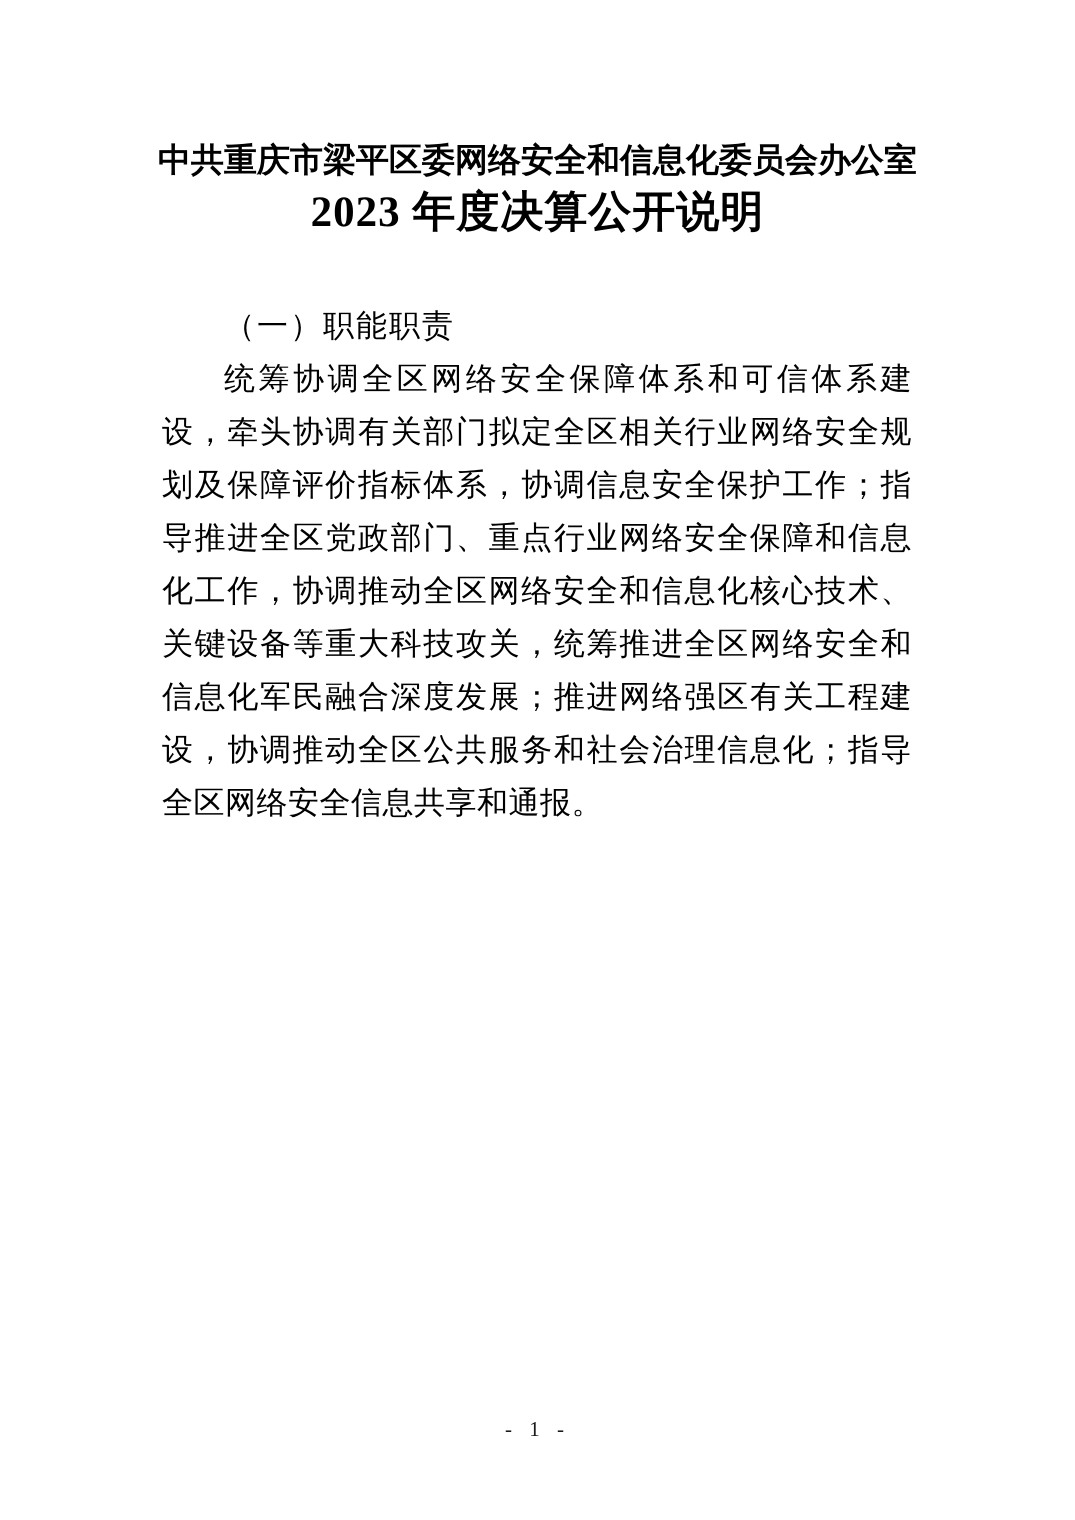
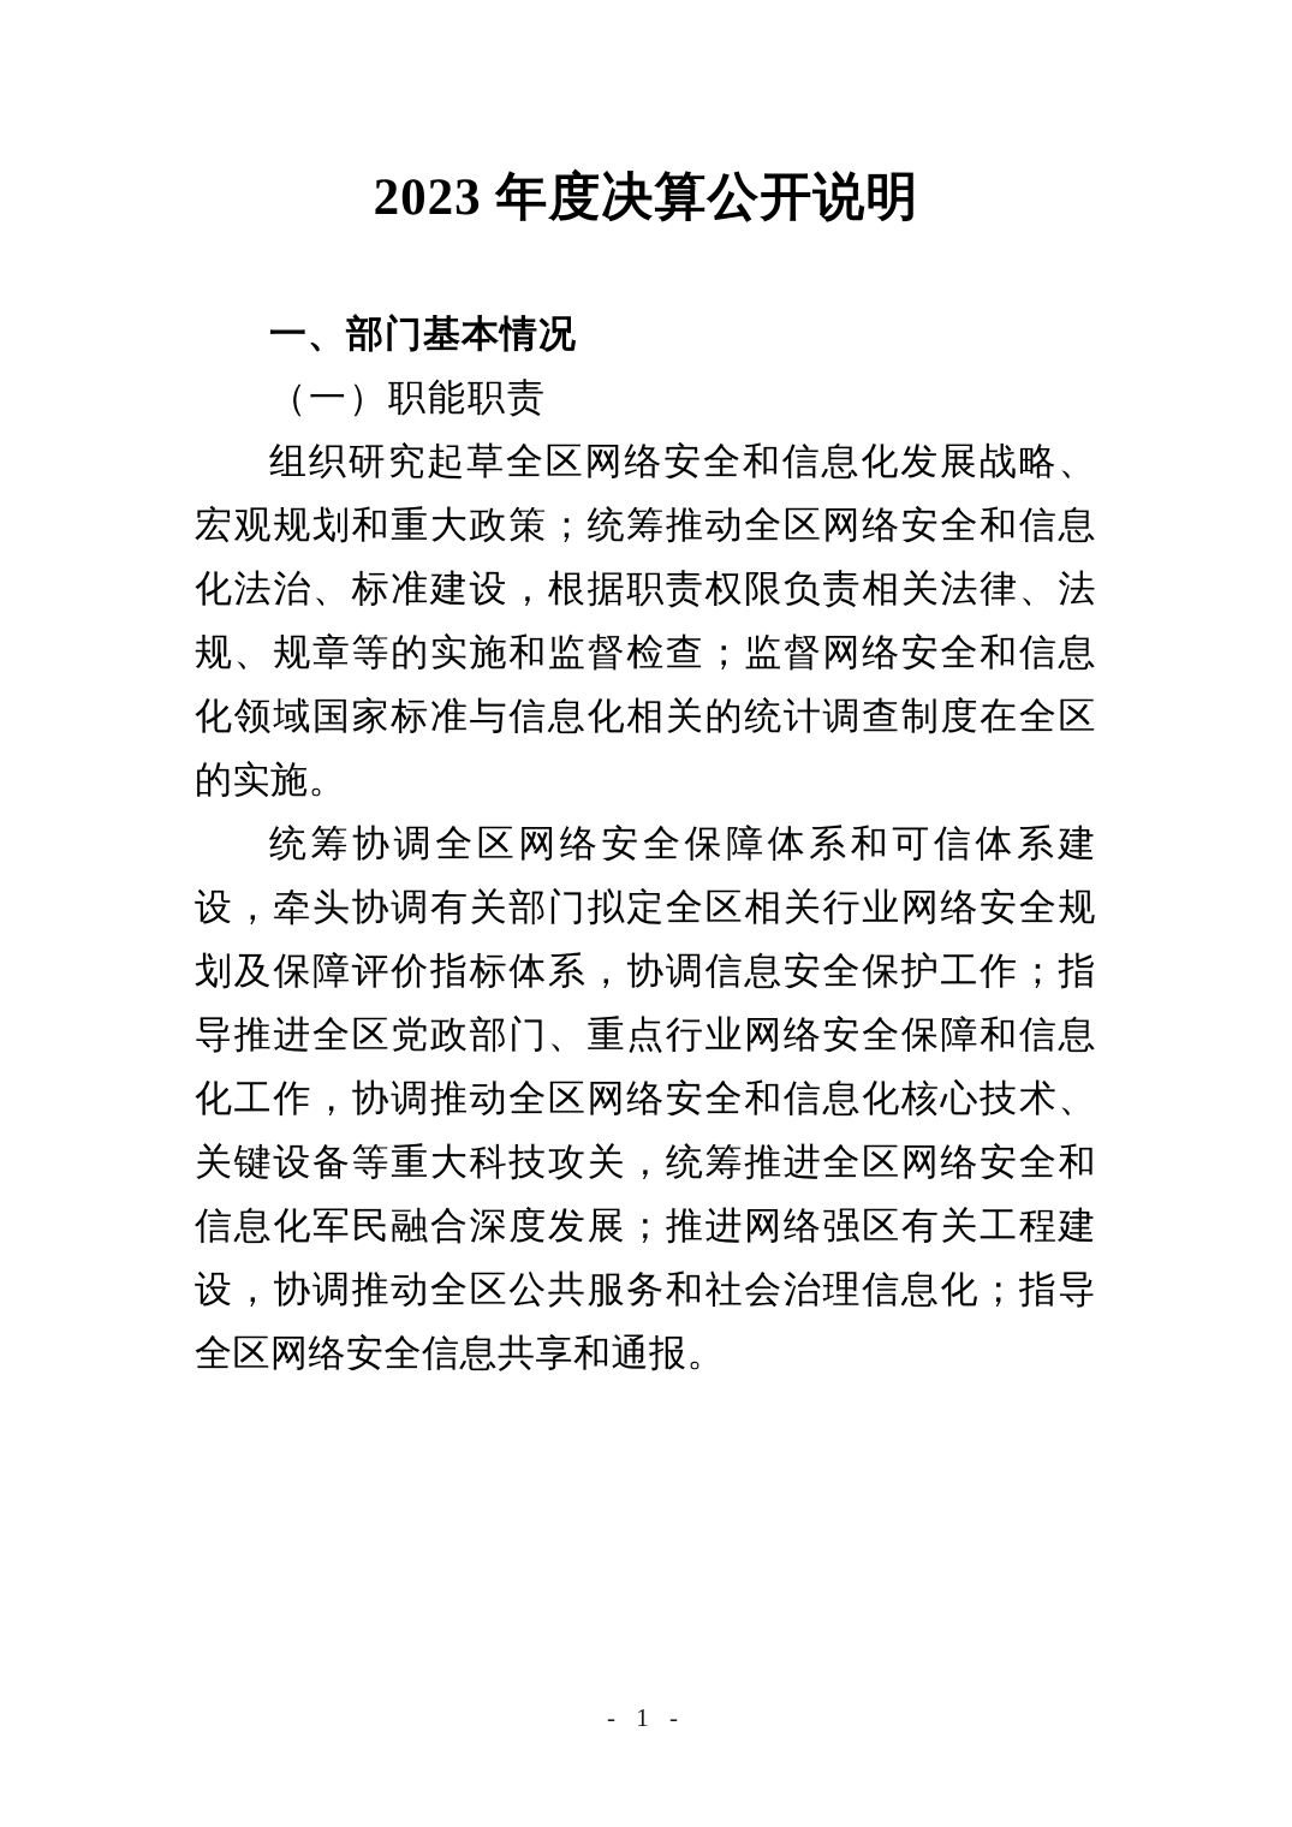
- 中共重庆市梁平区委网络安全和信息化委员会办公室
  2023 年度决算公开说明
+ 一、部门基本情况
  （一）职能职责
+ 组织研究起草全区网络安全和信息化发展战略、宏观规划和重大政策；统筹推动全区网络安全和信息化法治、标准建设，根据职责权限负责相关法律、法规、规章等的实施和监督检查；监督网络安全和信息化领域国家标准与信息化相关的统计调查制度在全区的实施。
  统筹协调全区网络安全保障体系和可信体系建设，牵头协调有关部门拟定全区相关行业网络安全规划及保障评价指标体系，协调信息安全保护工作；指导推进全区党政部门、重点行业网络安全保障和信息化工作，协调推动全区网络安全和信息化核心技术、关键设备等重大科技攻关，统筹推进全区网络安全和信息化军民融合深度发展；推进网络强区有关工程建设，协调推动全区公共服务和社会治理信息化；指导全区网络安全信息共享和通报。
  - 1 -
